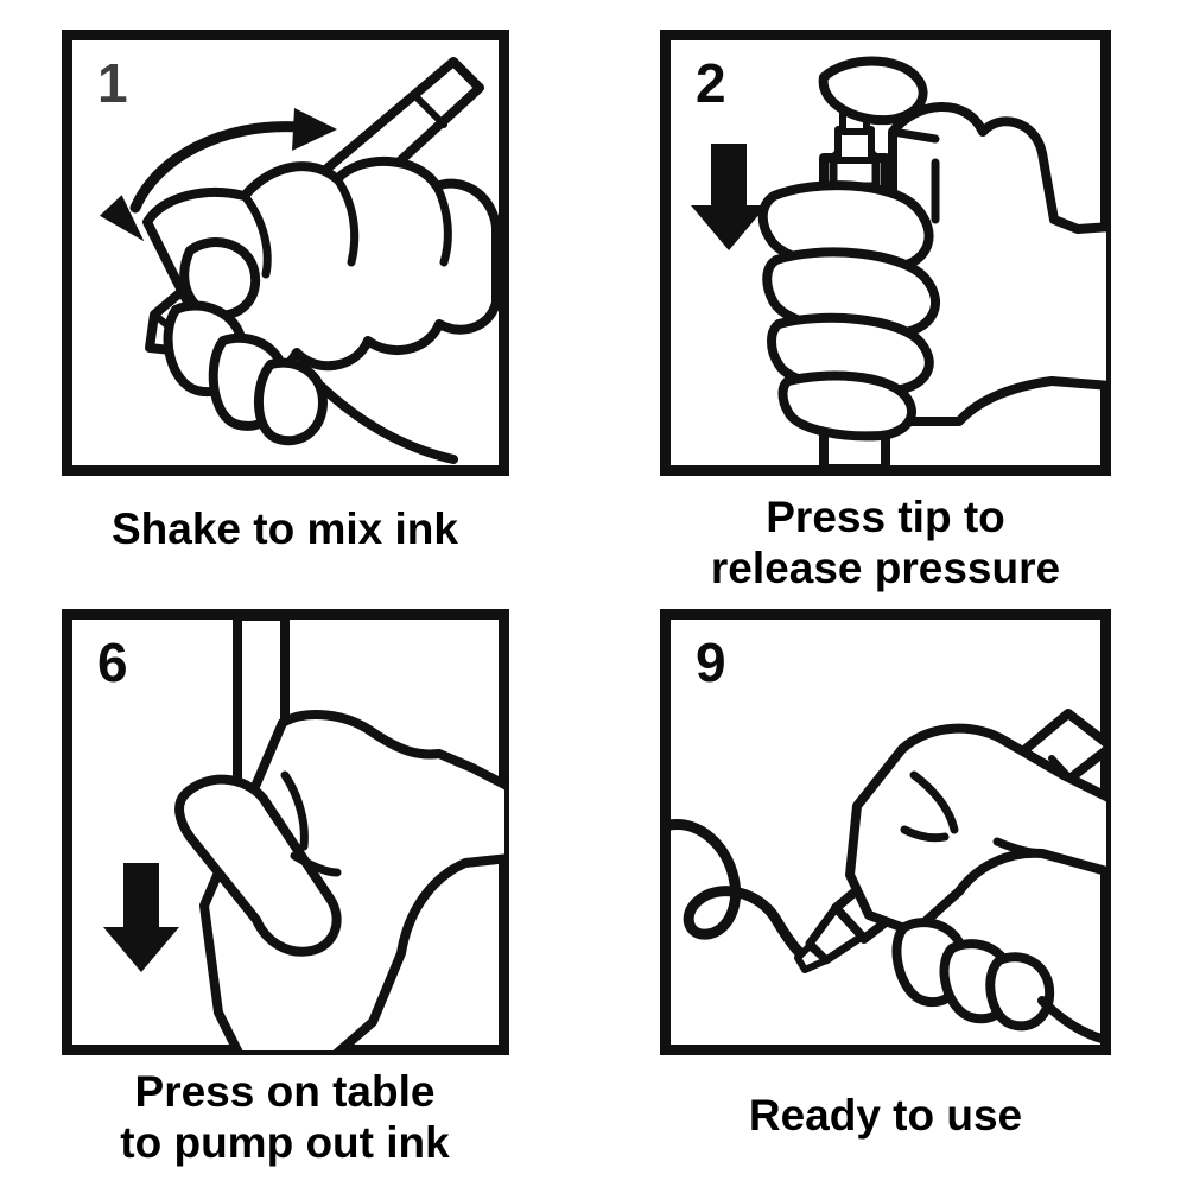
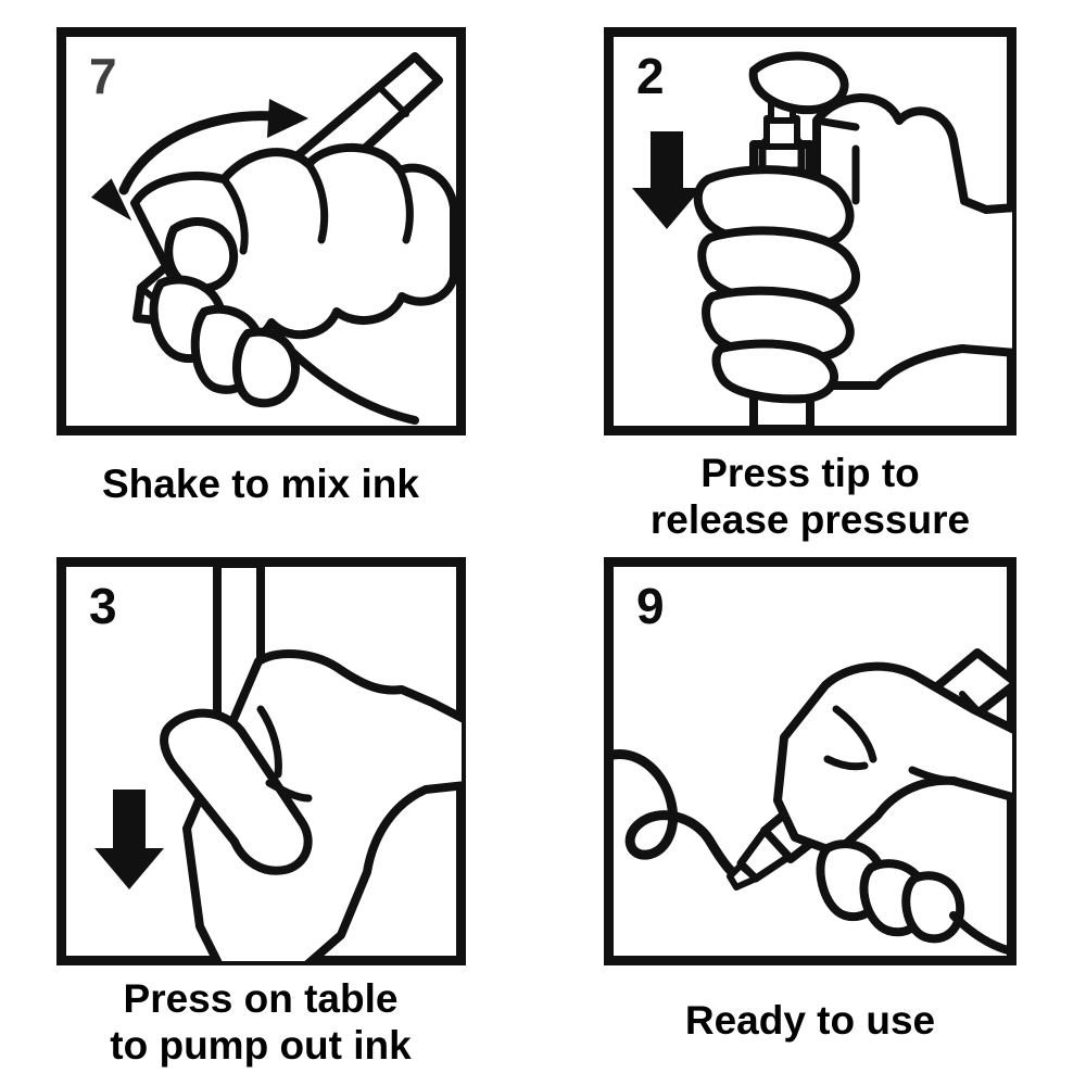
- 1
+ 7
  Shake to mix ink
  2
  Press tip to
  release pressure
- 6
+ 3
  Press on table
  to pump out ink
  9
  Ready to use
